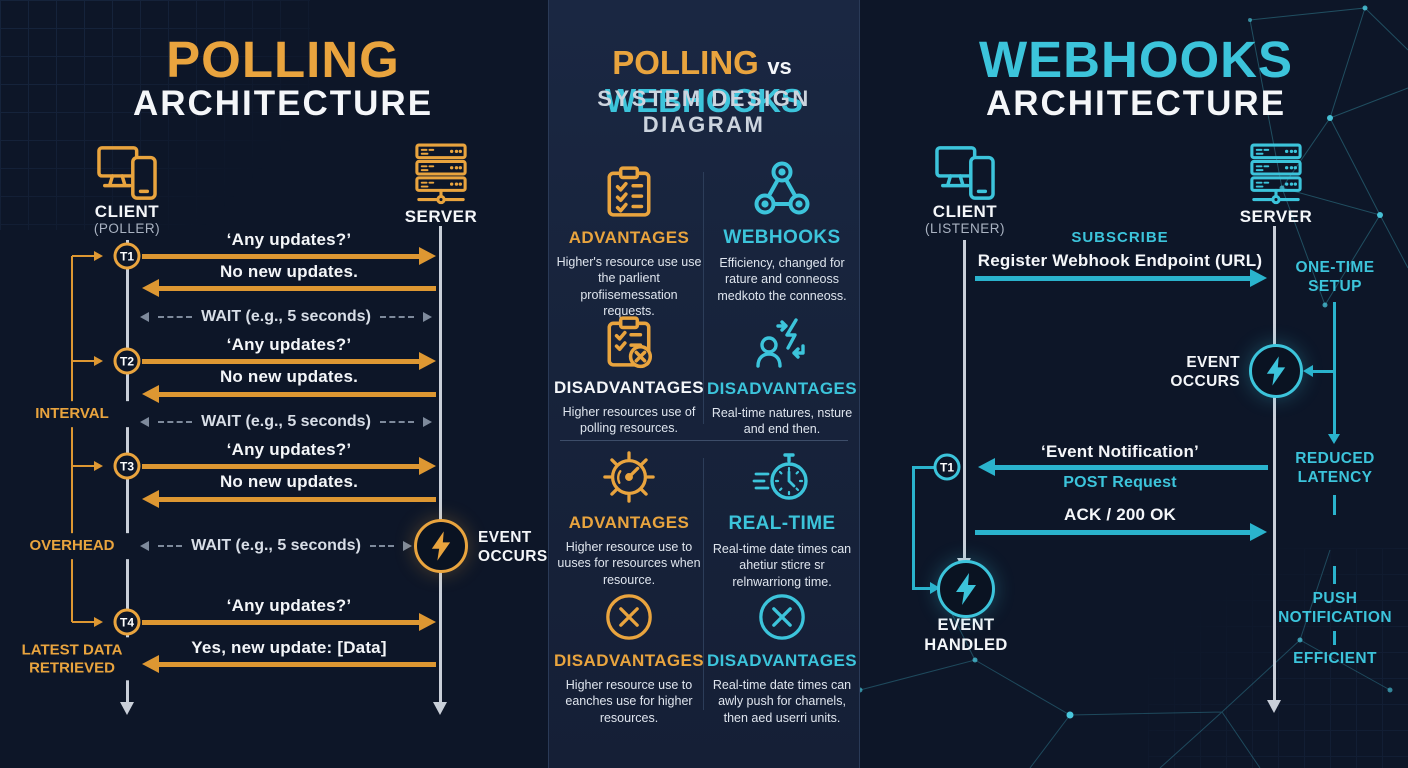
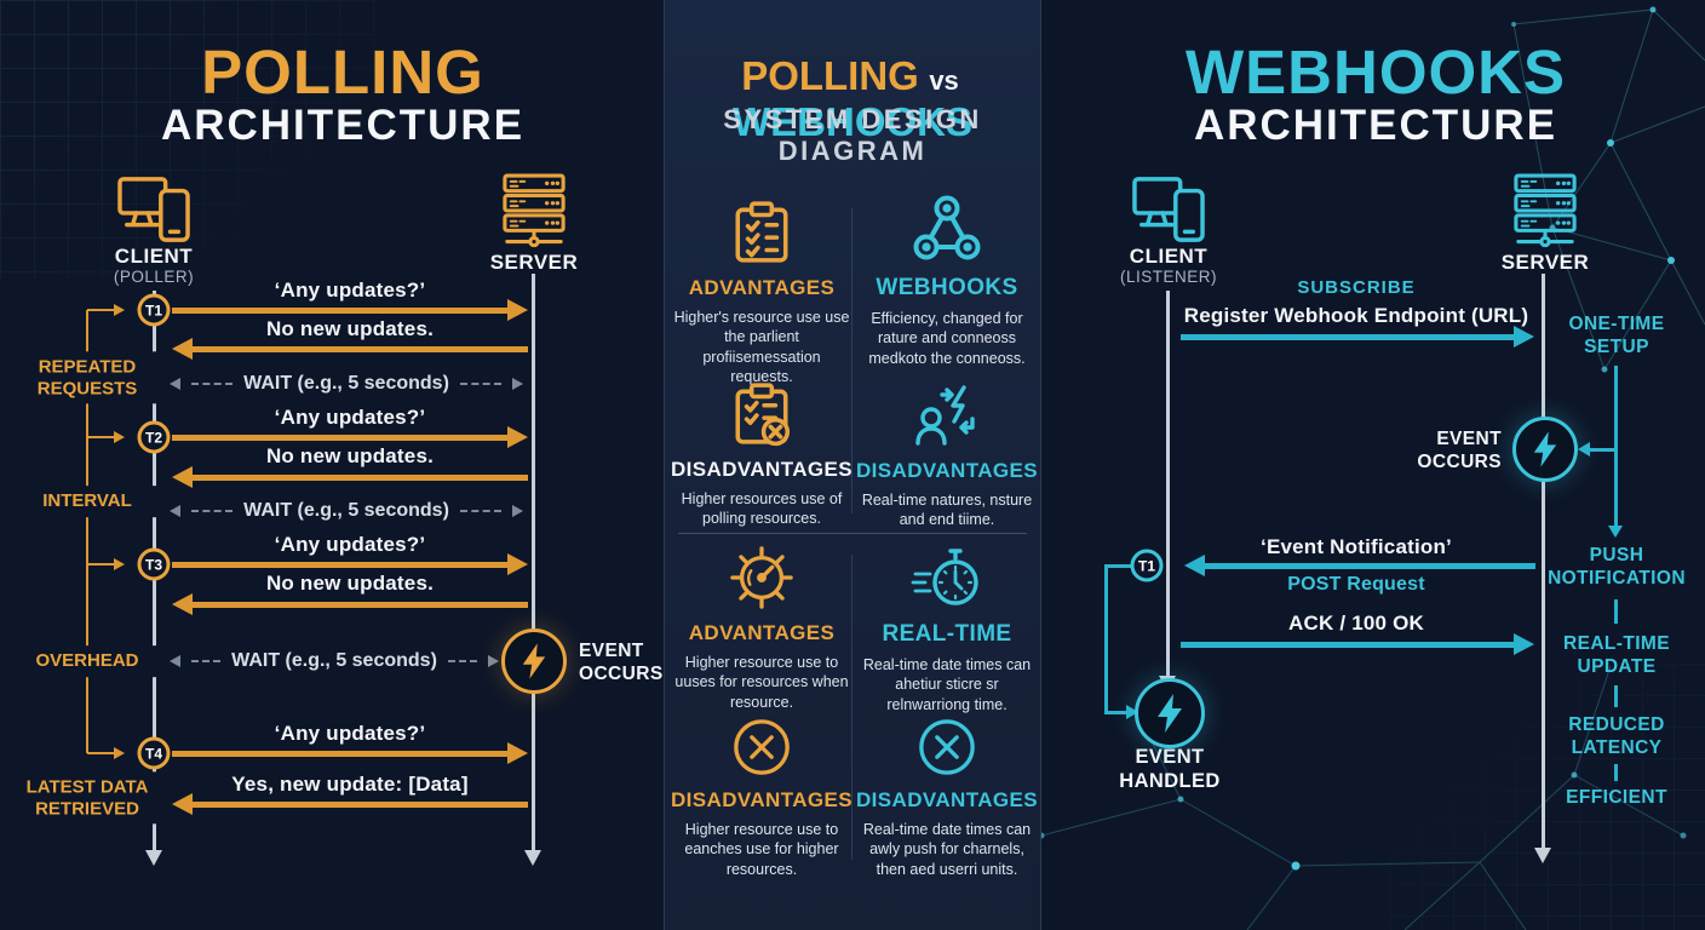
  POLLING
  ARCHITECTURE
  CLIENT
  (POLLER)
  SERVER
+ REPEATED REQUESTS
  INTERVAL
  OVERHEAD
  LATEST DATA RETRIEVED
  T1
  T2
  T3
  T4
  ‘Any updates?’
  No new updates.
  WAIT (e.g., 5 seconds)
  ‘Any updates?’
  No new updates.
  WAIT (e.g., 5 seconds)
  ‘Any updates?’
  No new updates.
  WAIT (e.g., 5 seconds)
  EVENT OCCURS
  ‘Any updates?’
  Yes, new update: [Data]
  POLLING vs WEBHOOKS
  SYSTEM DESIGN DIAGRAM
  ADVANTAGES
  Higher's resource use use the parlient profiisemessation requests.
  WEBHOOKS
  Efficiency, changed for rature and conneoss medkoto the conneoss.
  DISADVANTAGES
  Higher resources use of polling resources.
  DISADVANTAGES
- Real-time natures, nsture and end then.
+ Real-time natures, nsture and end tiime.
  ADVANTAGES
  Higher resource use to uuses for resources when resource.
  REAL-TIME
  Real-time date times can ahetiur sticre sr relnwarriong time.
  DISADVANTAGES
  Higher resource use to eanches use for higher resources.
  DISADVANTAGES
  Real-time date times can awly push for charnels, then aed userri units.
  WEBHOOKS
  ARCHITECTURE
  CLIENT
  (LISTENER)
  SERVER
  SUBSCRIBE
  Register Webhook Endpoint (URL)
  ONE-TIME SETUP
  EVENT OCCURS
  T1
  ‘Event Notification’
  POST Request
- ACK / 200 OK
+ ACK / 100 OK
  EVENT HANDLED
- REDUCED LATENCY
+ PUSH NOTIFICATION
+ REAL-TIME UPDATE
- PUSH NOTIFICATION
+ REDUCED LATENCY
  EFFICIENT
